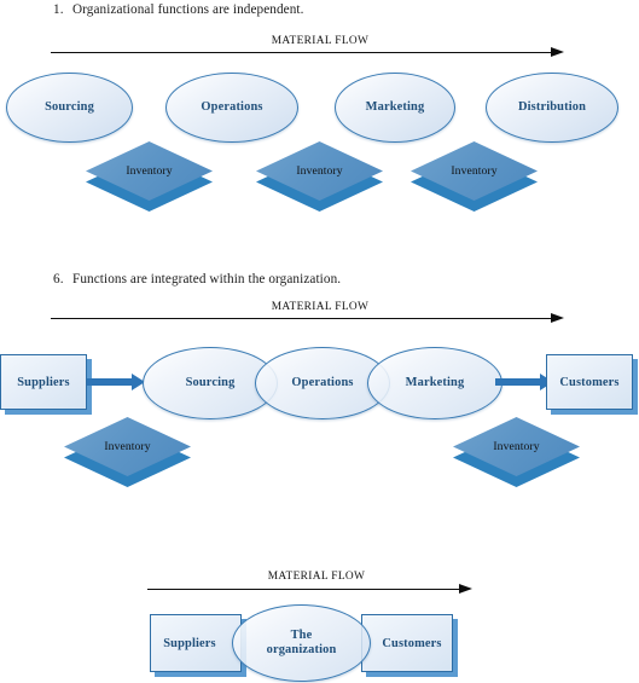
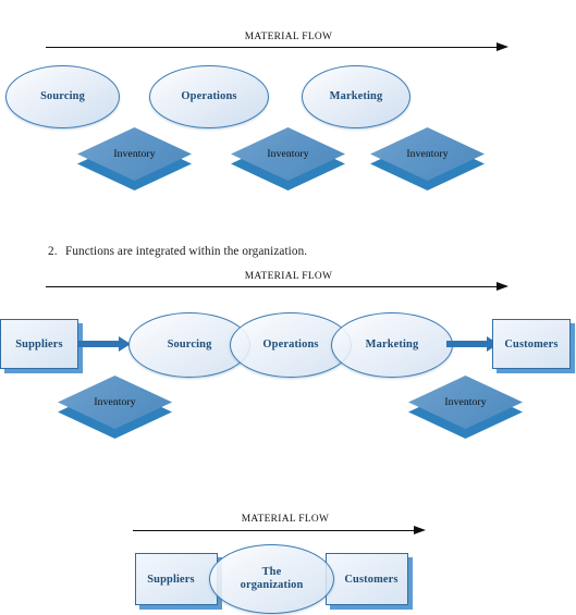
- 1. Organizational functions are independent.
  MATERIAL FLOW
  Sourcing
  Operations
  Marketing
- Distribution
  Inventory
  Inventory
  Inventory
- 6. Functions are integrated within the organization.
+ 2. Functions are integrated within the organization.
  MATERIAL FLOW
  Suppliers
  Sourcing
  Operations
  Marketing
  Customers
  Inventory
  Inventory
  MATERIAL FLOW
  Suppliers
  Customers
  The
  organization
